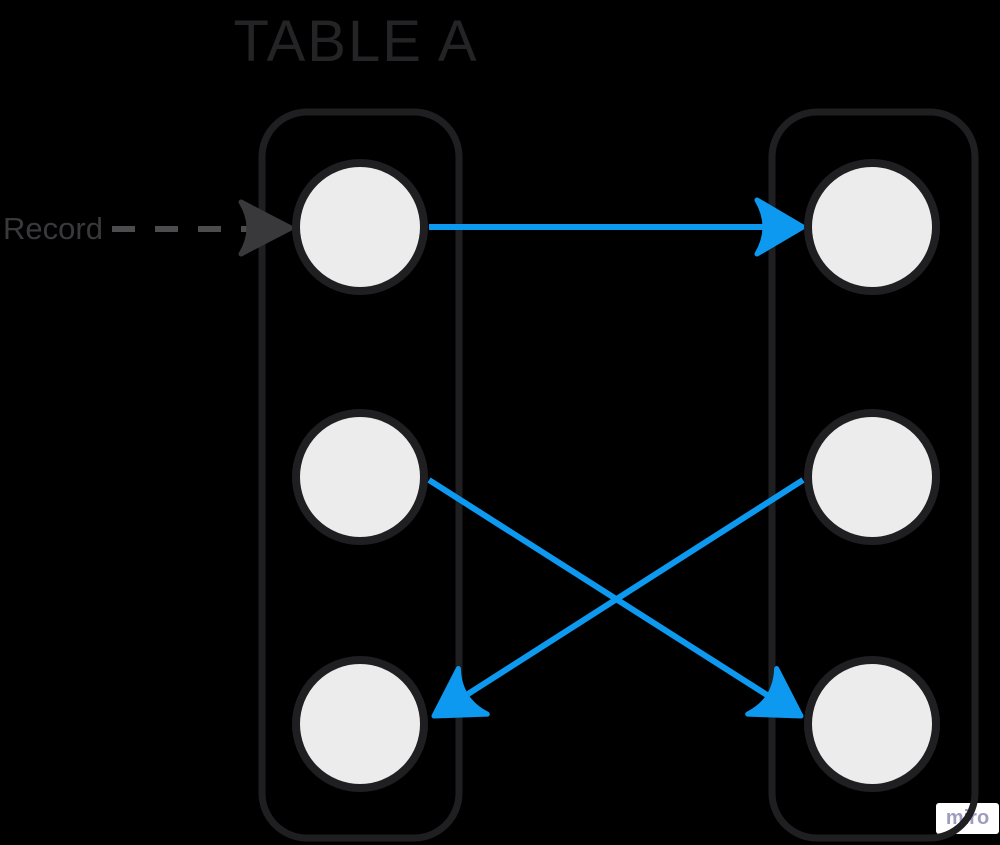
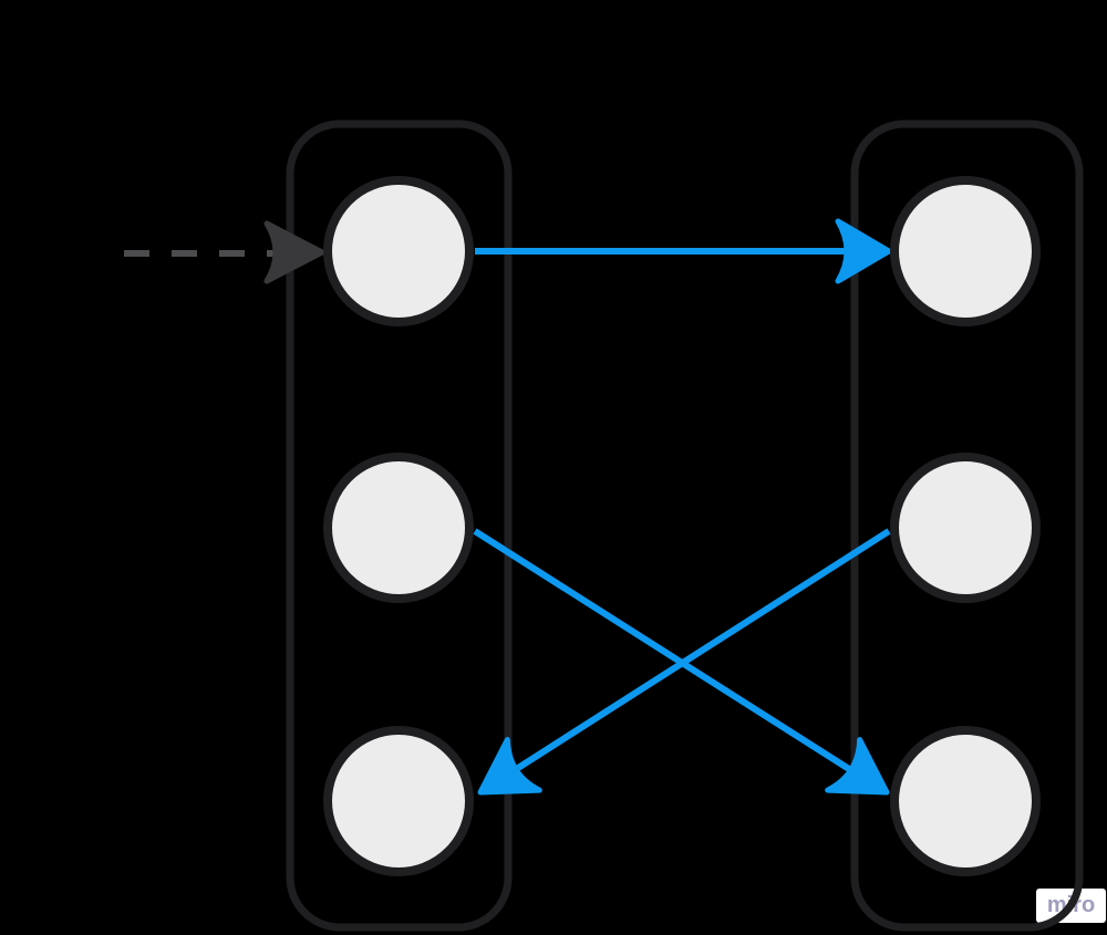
- TABLE A
- Record
  mro
